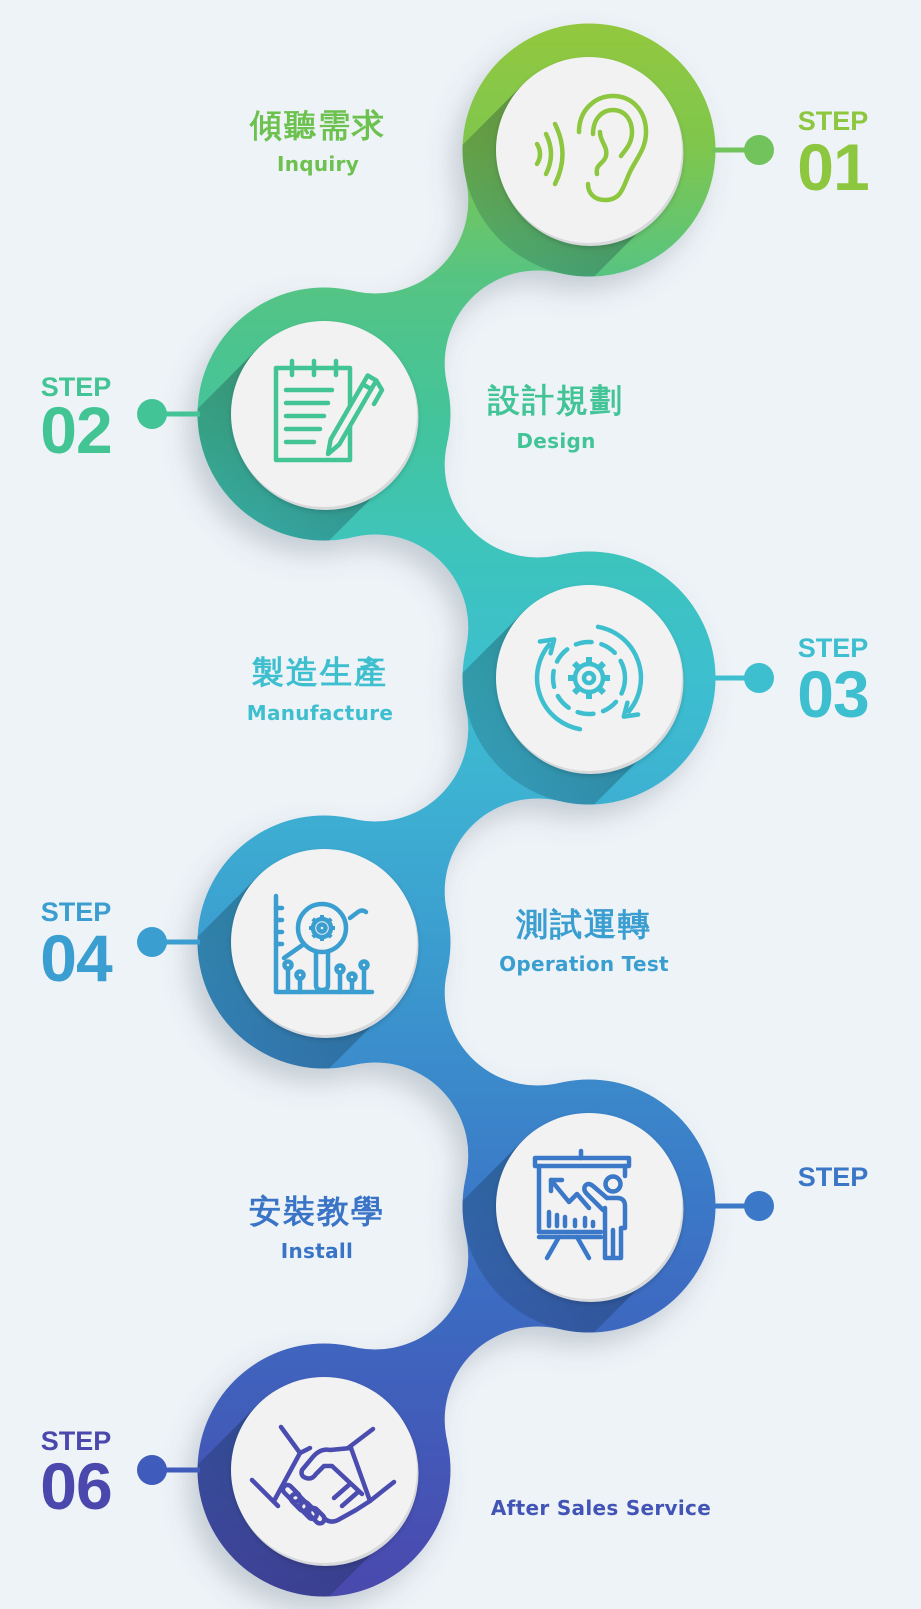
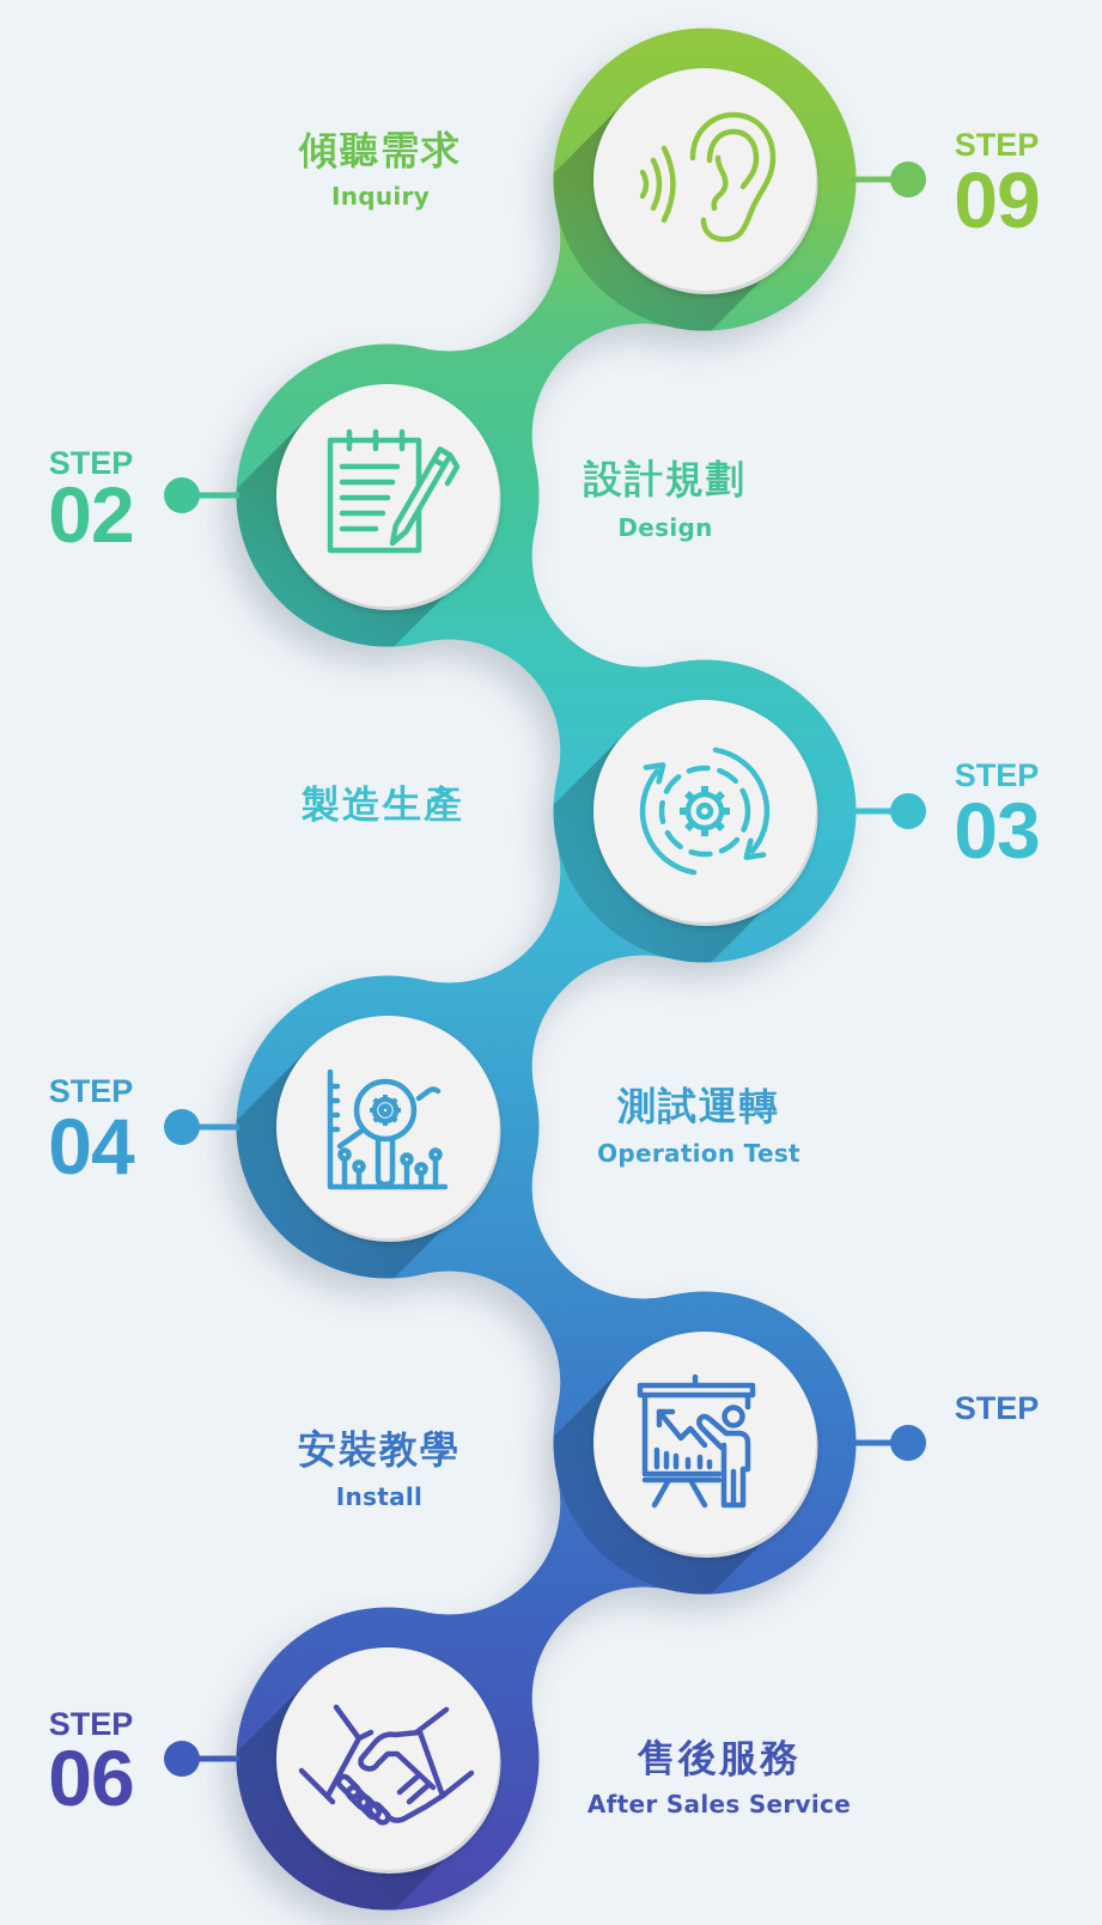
  STEP
- 01
+ 09
  傾聽需求
  Inquiry
  STEP
  02
  設計規劃
  Design
  STEP
  03
  製造生產
- Manufacture
  STEP
  04
  測試運轉
  Operation Test
  STEP
  安裝教學
  Install
  STEP
  06
+ 售後服務
  After Sales Service
